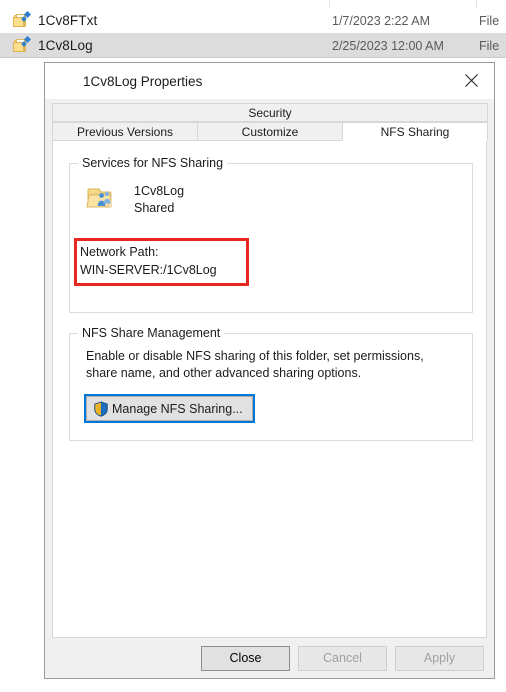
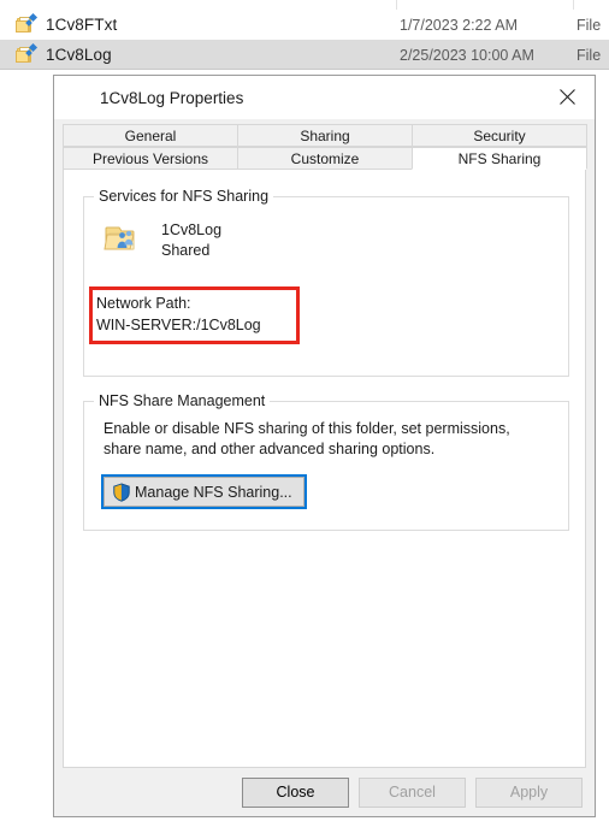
  1Cv8FTxt
  1/7/2023 2:22 AM
  File
  1Cv8Log
- 2/25/2023 12:00 AM
+ 2/25/2023 10:00 AM
  File
  1Cv8Log Properties
+ General
+ Sharing
  Security
  Previous Versions
  Customize
  NFS Sharing
  Services for NFS Sharing
  1Cv8Log
  Shared
  Network Path:
  WIN-SERVER:/1Cv8Log
  NFS Share Management
  Enable or disable NFS sharing of this folder, set permissions,
  share name, and other advanced sharing options.
  Manage NFS Sharing...
  Close
  Cancel
  Apply
